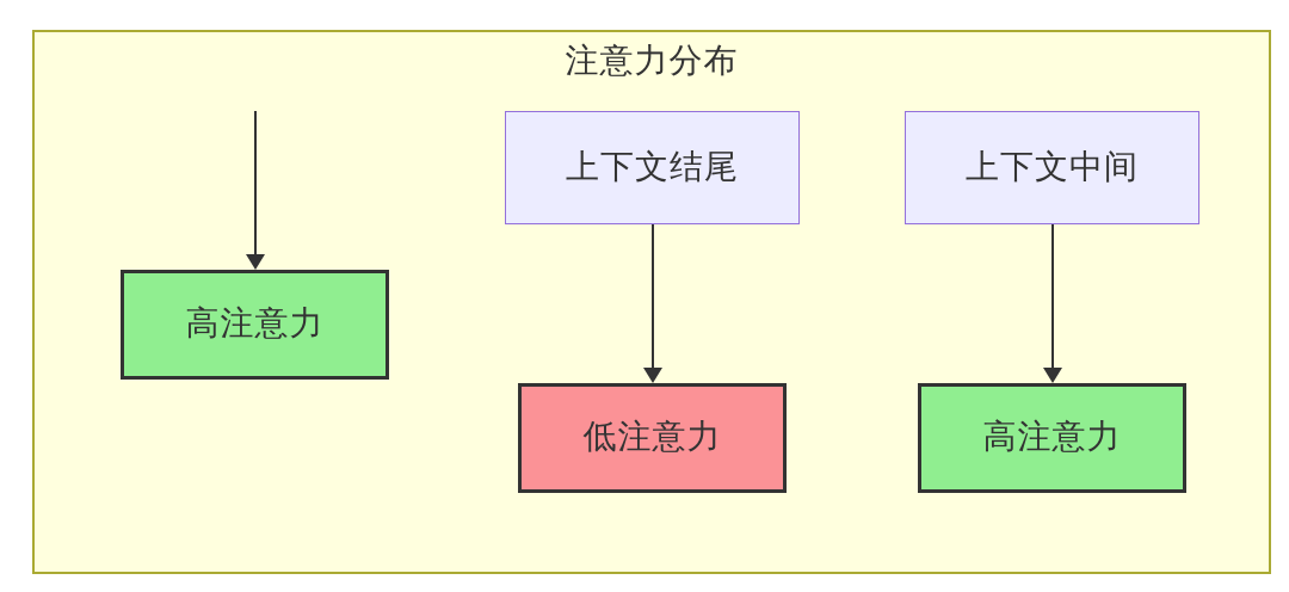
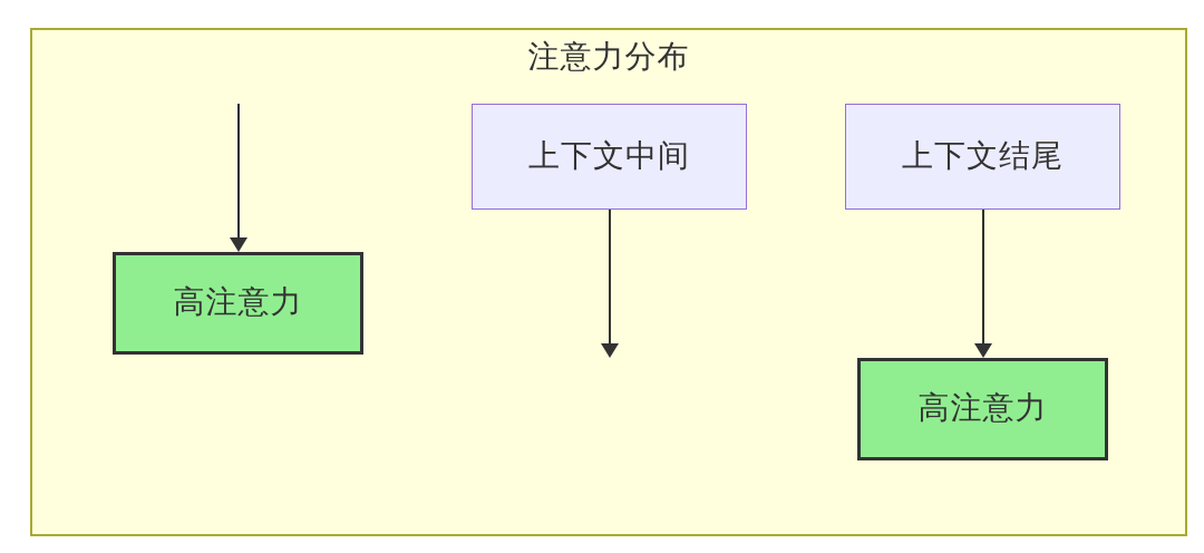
  注意力分布
  高注意力
- 上下文结尾
+ 上下文中间
- 低注意力
- 上下文中间
+ 上下文结尾
  高注意力
